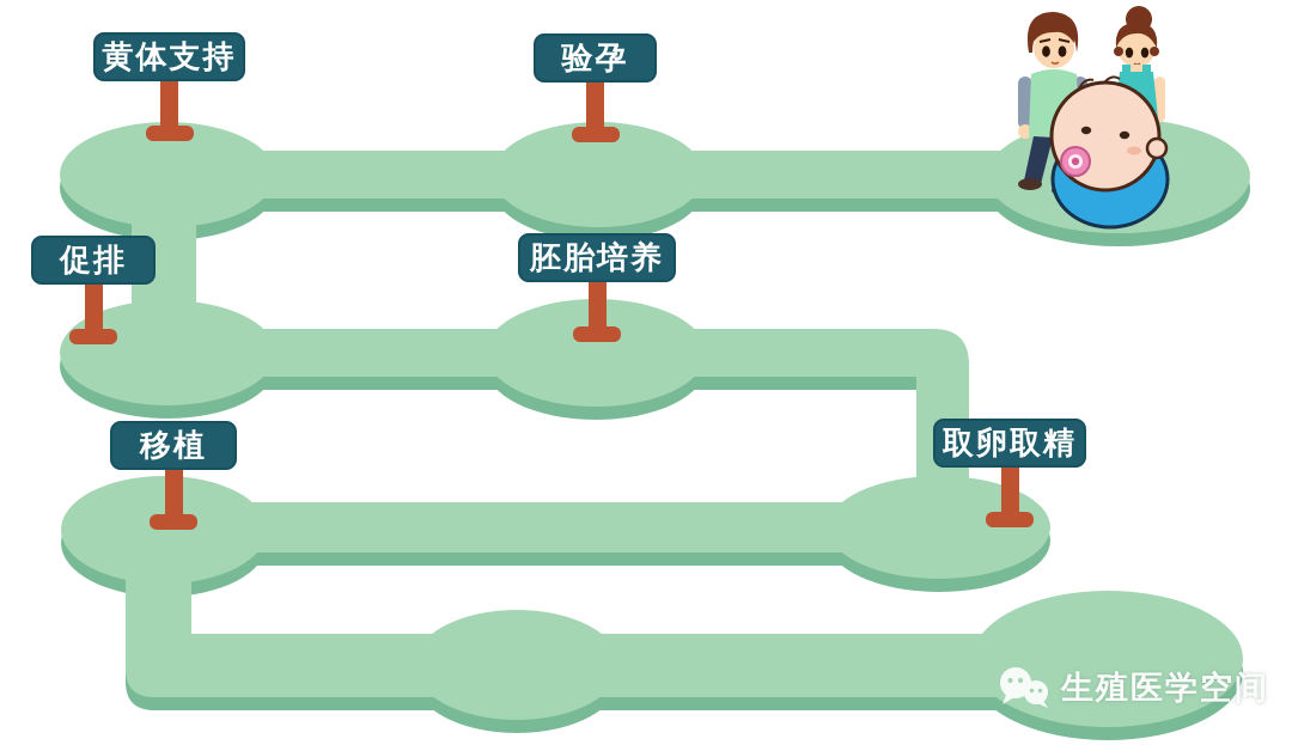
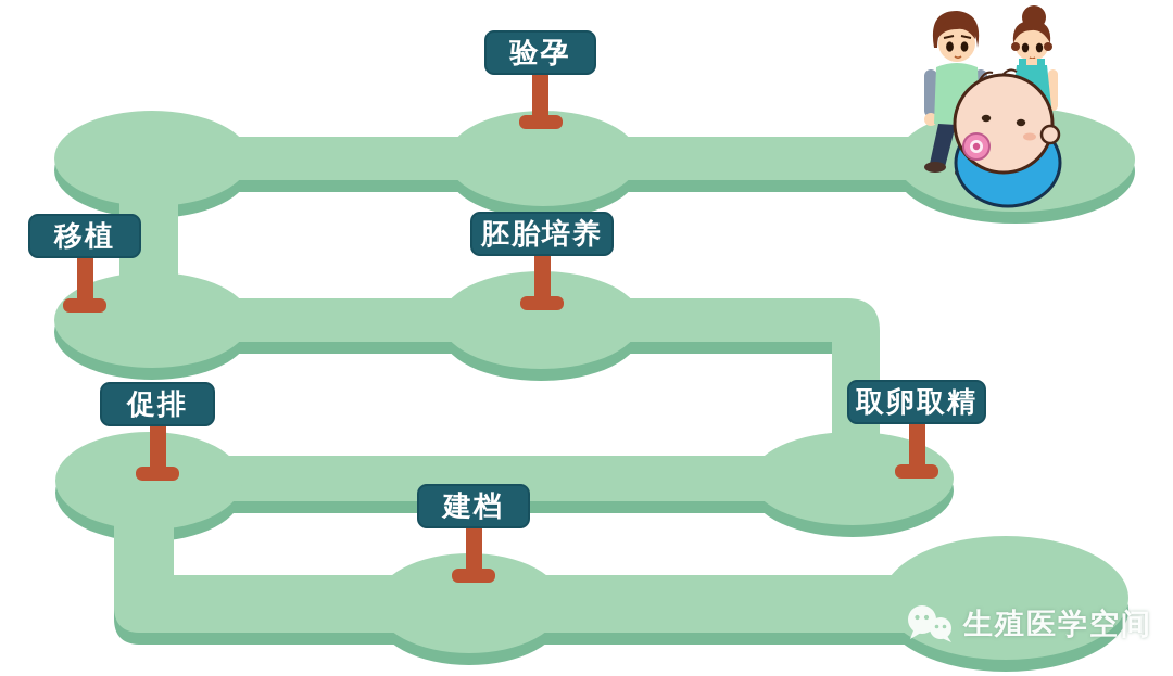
- 黄体支持
  验孕
- 促排
+ 移植
  胚胎培养
- 移植
+ 促排
  取卵取精
+ 建档
  生殖医学空间
